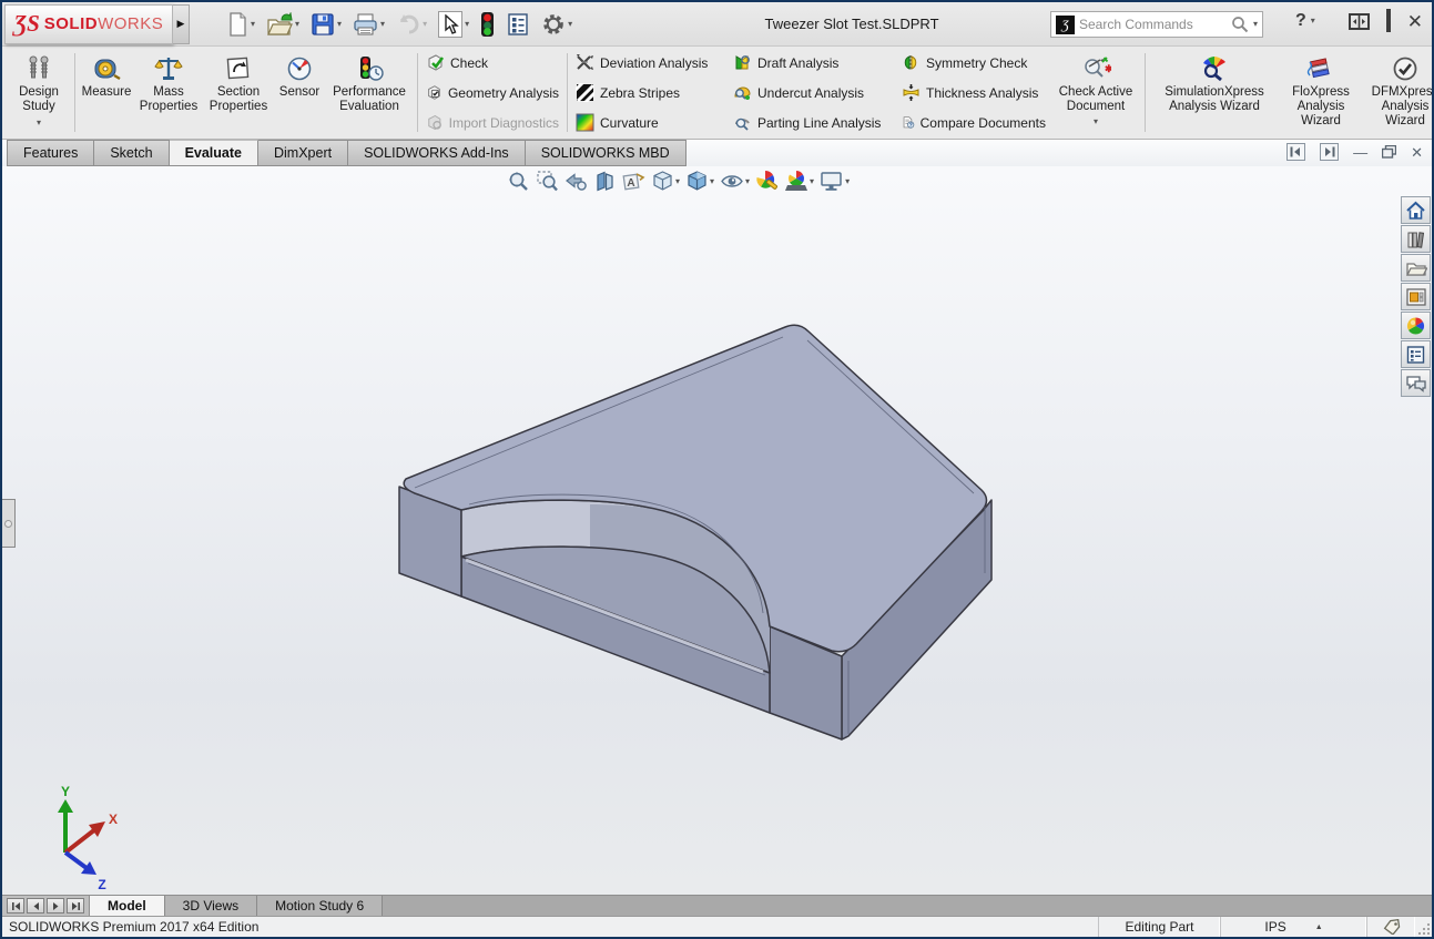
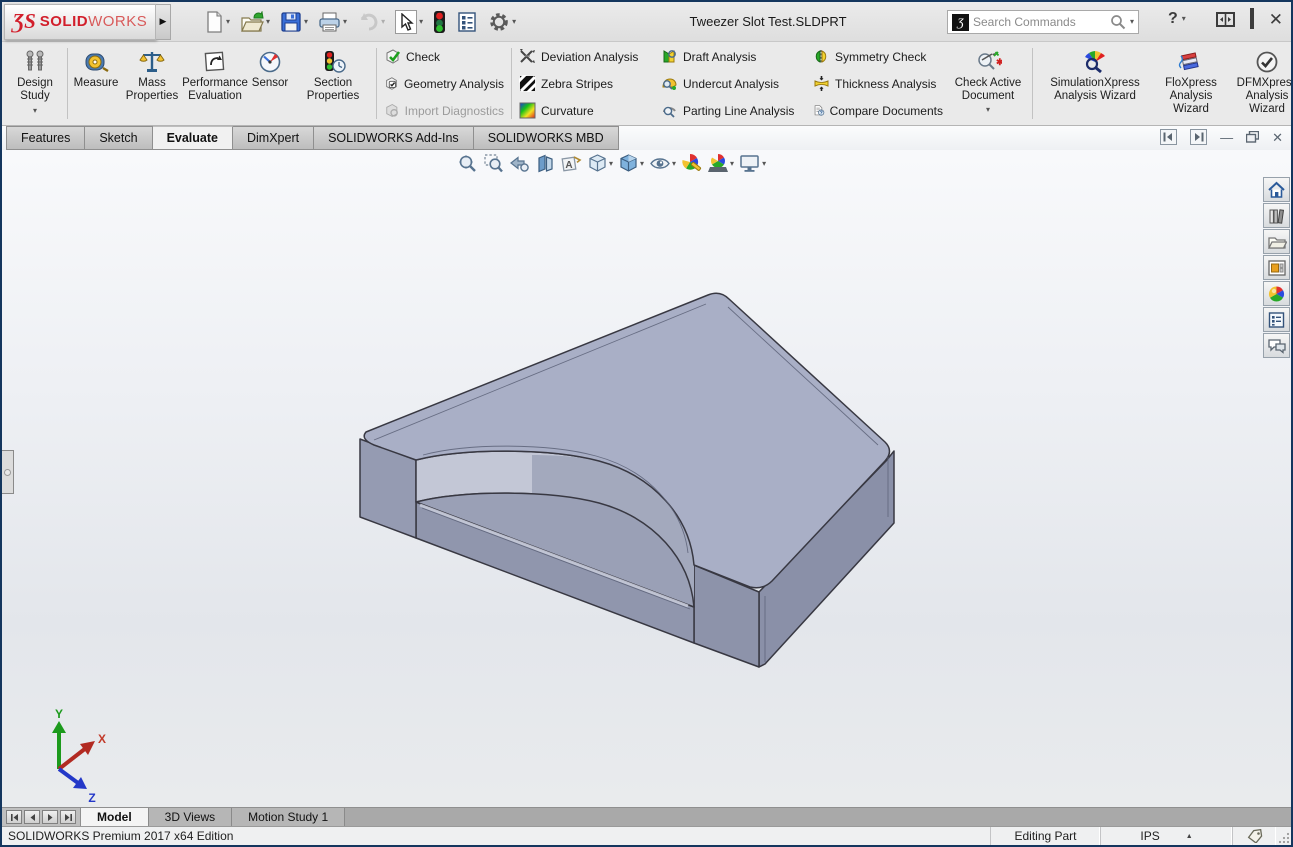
  ƷS
  SOLIDWORKS
  ▶
  ▾
  ▾
  ▾
  ▾
  ▾
  ▾
  ▾
  Tweezer Slot Test.SLDPRT
  Ʒ
  Search Commands
  ▾
  ?
  ▾
  ✕
  Design Study
  ▾
  Measure
  Mass Properties
- Section Properties
+ Performance Evaluation
  Sensor
- Performance Evaluation
+ Section Properties
  Check
  Geometry Analysis
  Import Diagnostics
  Deviation Analysis
  Zebra Stripes
  Curvature
  Draft Analysis
  Undercut Analysis
  Parting Line Analysis
  Symmetry Check
  Thickness Analysis
  Compare Documents
  ✱
  Check Active Document
  ▾
  SimulationXpress Analysis Wizard
  FloXpress Analysis Wizard
  DFMXpres Analysis Wizard
  Features
  Sketch
  Evaluate
  DimXpert
  SOLIDWORKS Add-Ins
  SOLIDWORKS MBD
  —
  ✕
  A
  ▾
  ▾
  ▾
  ▾
  ▾
  Y
  X
  Z
  Model
  3D Views
- Motion Study 6
+ Motion Study 1
  SOLIDWORKS Premium 2017 x64 Edition
  Editing Part
  IPS
